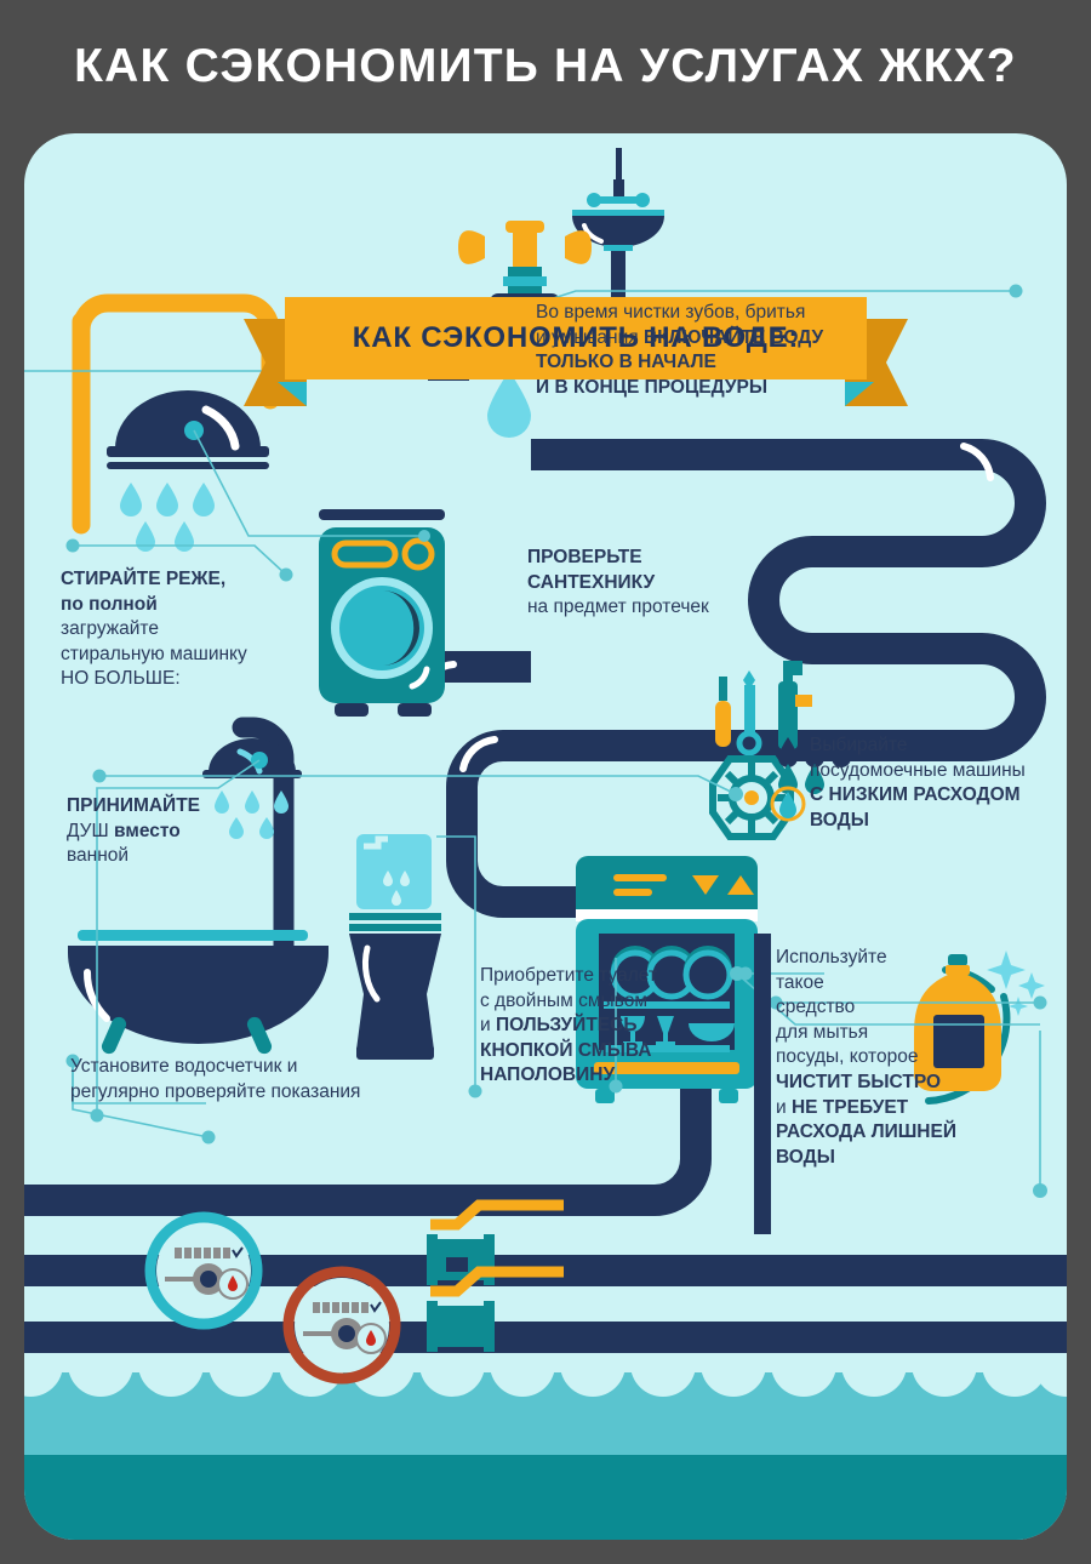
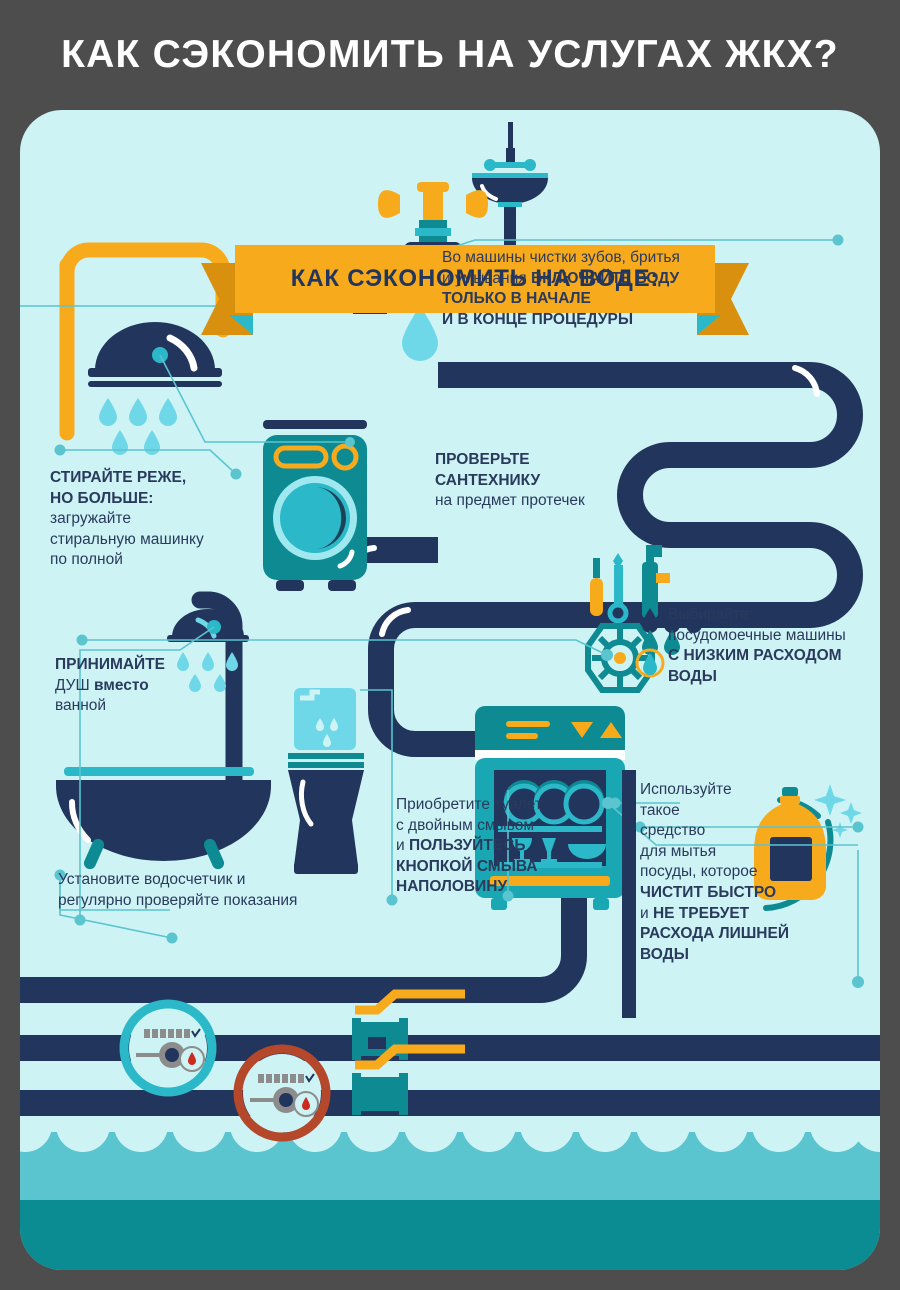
  КАК СЭКОНОМИТЬ НА УСЛУГАХ ЖКХ?
  КАК СЭКОНОМИТЬ НА ВОДЕ:
- Во время чистки зубов, бритья
+ Во машины чистки зубов, бритья
  и умывания ВКЛЮЧАЙТЕ ВОДУ
  ТОЛЬКО В НАЧАЛЕ
  И В КОНЦЕ ПРОЦЕДУРЫ
  СТИРАЙТЕ РЕЖЕ,
- по полной
+ НО БОЛЬШЕ:
  загружайте
  стиральную машинку
- НО БОЛЬШЕ:
+ по полной
  ПРОВЕРЬТЕ
  САНТЕХНИКУ
  на предмет протечек
  ПРИНИМАЙТЕ
  ДУШ вместо
  ванной
  посудомоечные машины
  С НИЗКИМ РАСХОДОМ
  ВОДЫ
  Приобретите туалет
  с двойным смывом
  и ПОЛЬЗУЙТЕСЬ
  КНОПКОЙ СМЫВА
  НАПОЛОВИНУ
  Используйте
  такое
  средство
  для мытья
  посуды, которое
  ЧИСТИТ БЫСТРО
  и НЕ ТРЕБУЕТ
  РАСХОДА ЛИШНЕЙ
  ВОДЫ
  Установите водосчетчик и
  регулярно проверяйте показания
